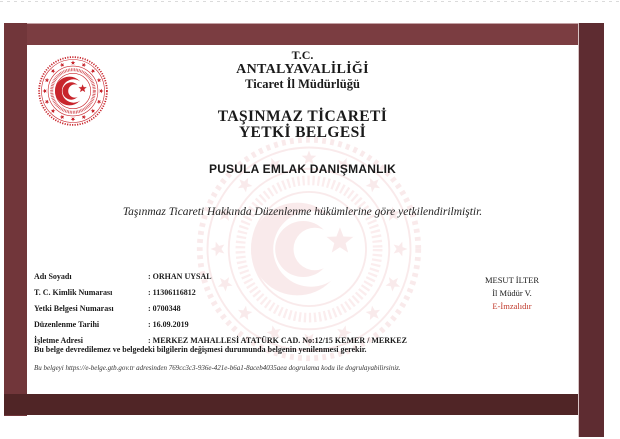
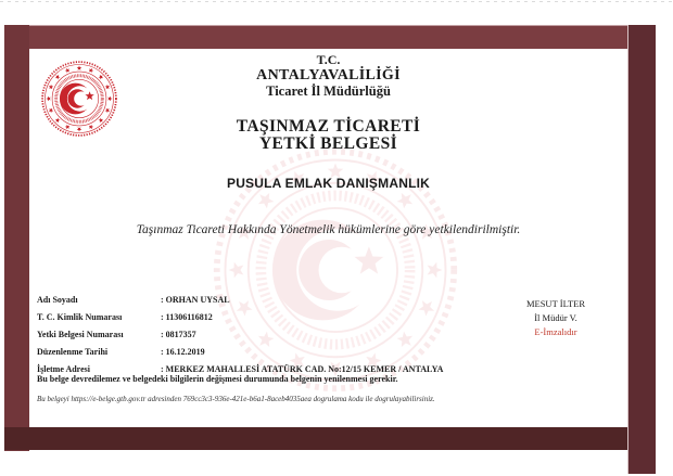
  T.C.
  ANTALYAVALİLİĞİ
  Ticaret İl Müdürlüğü
  TAŞINMAZ TİCARETİ
  YETKİ BELGESİ
  PUSULA EMLAK DANIŞMANLIK
- Taşınmaz Ticareti Hakkında Düzenlenme hükümlerine göre yetkilendirilmiştir.
+ Taşınmaz Ticareti Hakkında Yönetmelik hükümlerine göre yetkilendirilmiştir.
  Adı Soyadı
  : ORHAN UYSAL
  T. C. Kimlik Numarası
  : 11306116812
  Yetki Belgesi Numarası
- : 0700348
+ : 0817357
  Düzenlenme Tarihi
- : 16.09.2019
+ : 16.12.2019
  İşletme Adresi
- : MERKEZ MAHALLESİ ATATÜRK CAD. No:12/15 KEMER / MERKEZ
+ : MERKEZ MAHALLESİ ATATÜRK CAD. No:12/15 KEMER / ANTALYA
  Bu belge devredilemez ve belgedeki bilgilerin değişmesi durumunda belgenin yenilenmesi gerekir.
  Bu belgeyi https://e-belge.gtb.gov.tr adresinden 769cc3c3-936e-421e-b6a1-8aceb4035aea dogrulama kodu ile dogrulayabilirsiniz.
  MESUT İLTER
  İl Müdür V.
  E-İmzalıdır
